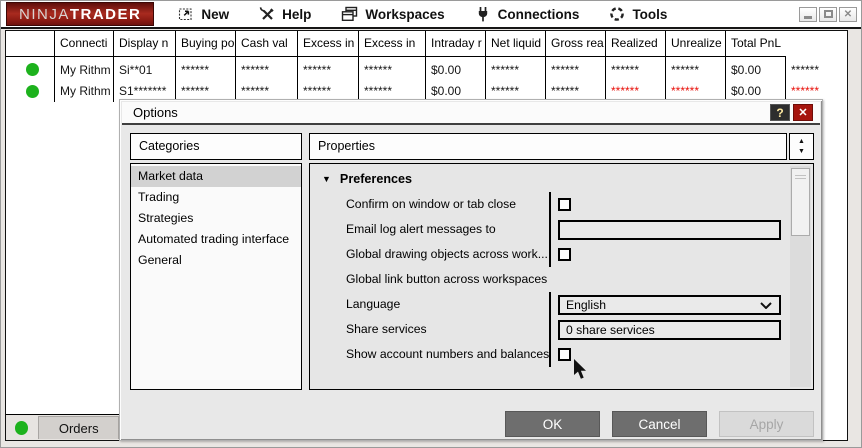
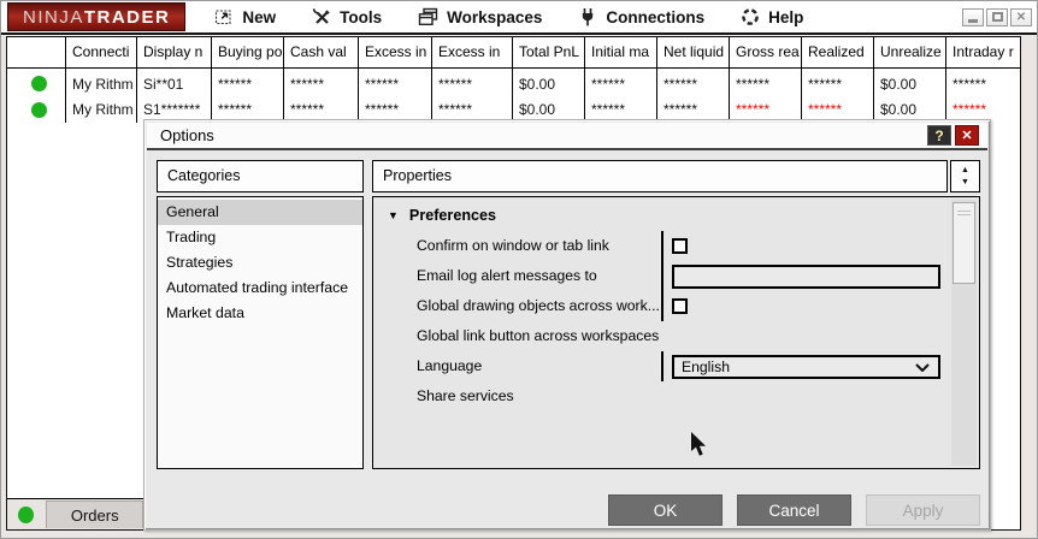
  NINJA
  TRADER
  New
- Help
+ Tools
  Workspaces
  Connections
- Tools
+ Help
  ✕
  Connecti
  Display n
  Buying po
  Cash val
  Excess in
  Excess in
- Intraday r
+ Total PnL
+ Initial ma
  Net liquid
  Gross rea
  Realized
  Unrealize
- Total PnL
+ Intraday r
  My Rithm
  Si**01
  ******
  ******
  ******
  ******
  $0.00
  ******
  ******
  ******
  ******
  $0.00
  ******
  My Rithm
  S1*******
  ******
  ******
  ******
  ******
  $0.00
  ******
  ******
  ******
  ******
  $0.00
  ******
  Orders
  Options
  ?
  ✕
  Categories
- Market data
+ General
  Trading
  Strategies
  Automated trading interface
- General
+ Market data
  Properties
  ▼
  Preferences
- Confirm on window or tab close
+ Confirm on window or tab link
  Email log alert messages to
  Global drawing objects across work...
  Global link button across workspaces
  Language
  English
  Share services
- 0 share services
- Show account numbers and balances
  OK
  Cancel
  Apply
